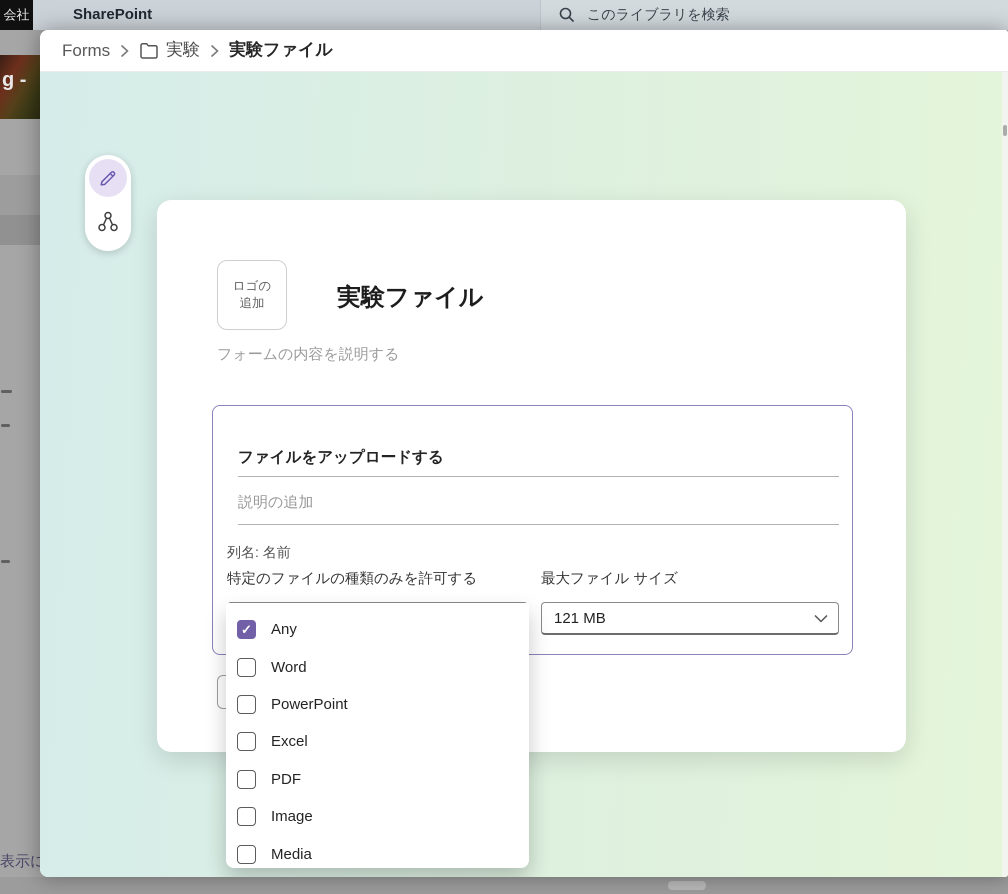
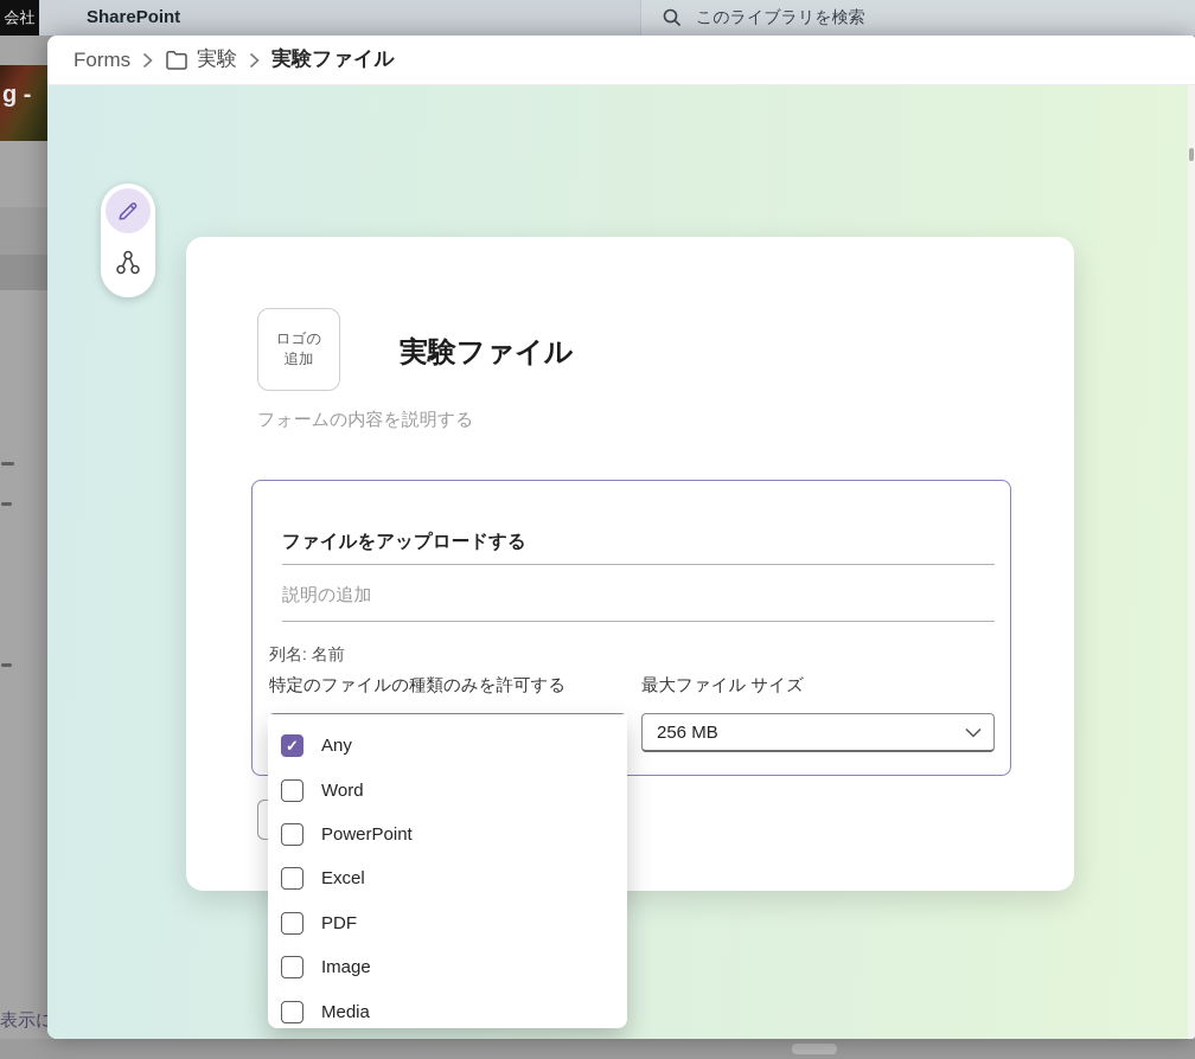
  会社
  SharePoint
  このライブラリを検索
  g -
  表示に
  Forms
  実験
  実験ファイル
  ロゴの
  追加
  実験ファイル
  フォームの内容を説明する
  ファイルをアップロードする
  説明の追加
  列名: 名前
  特定のファイルの種類のみを許可する
  最大ファイル サイズ
- 121 MB
+ 256 MB
  ✓
  Any
  Word
  PowerPoint
  Excel
  PDF
  Image
  Media
